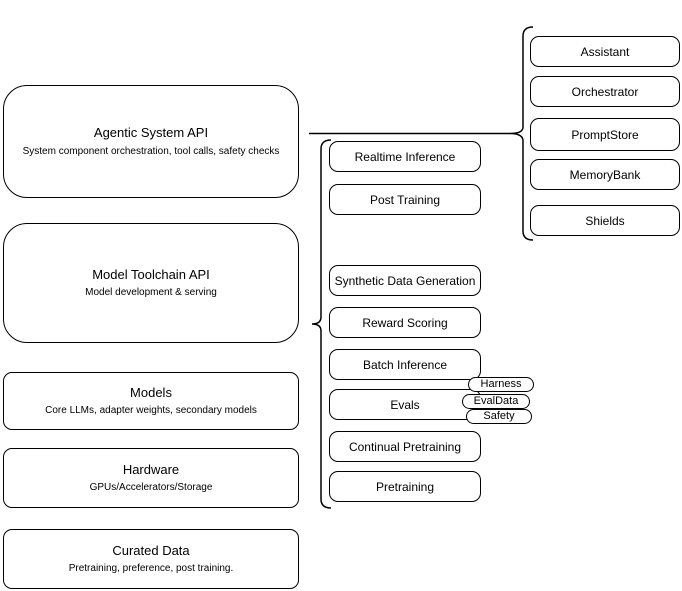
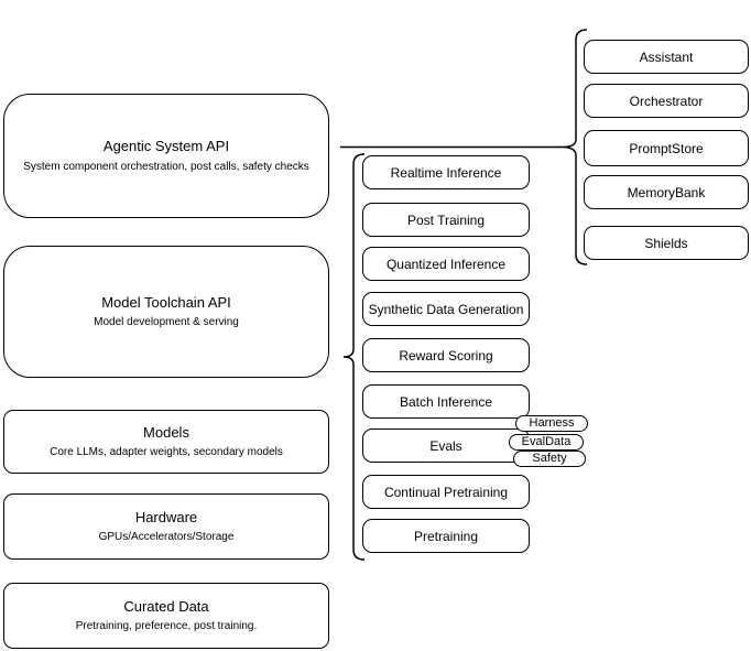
  Agentic System API
- System component orchestration, tool calls, safety checks
+ System component orchestration, post calls, safety checks
  Model Toolchain API
  Model development & serving
  Models
  Core LLMs, adapter weights, secondary models
  Hardware
  GPUs/Accelerators/Storage
  Curated Data
  Pretraining, preference, post training.
  Realtime Inference
  Post Training
+ Quantized Inference
  Synthetic Data Generation
  Reward Scoring
  Batch Inference
  Evals
  Continual Pretraining
  Pretraining
  Harness
  EvalData
  Safety
  Assistant
  Orchestrator
  PromptStore
  MemoryBank
  Shields
